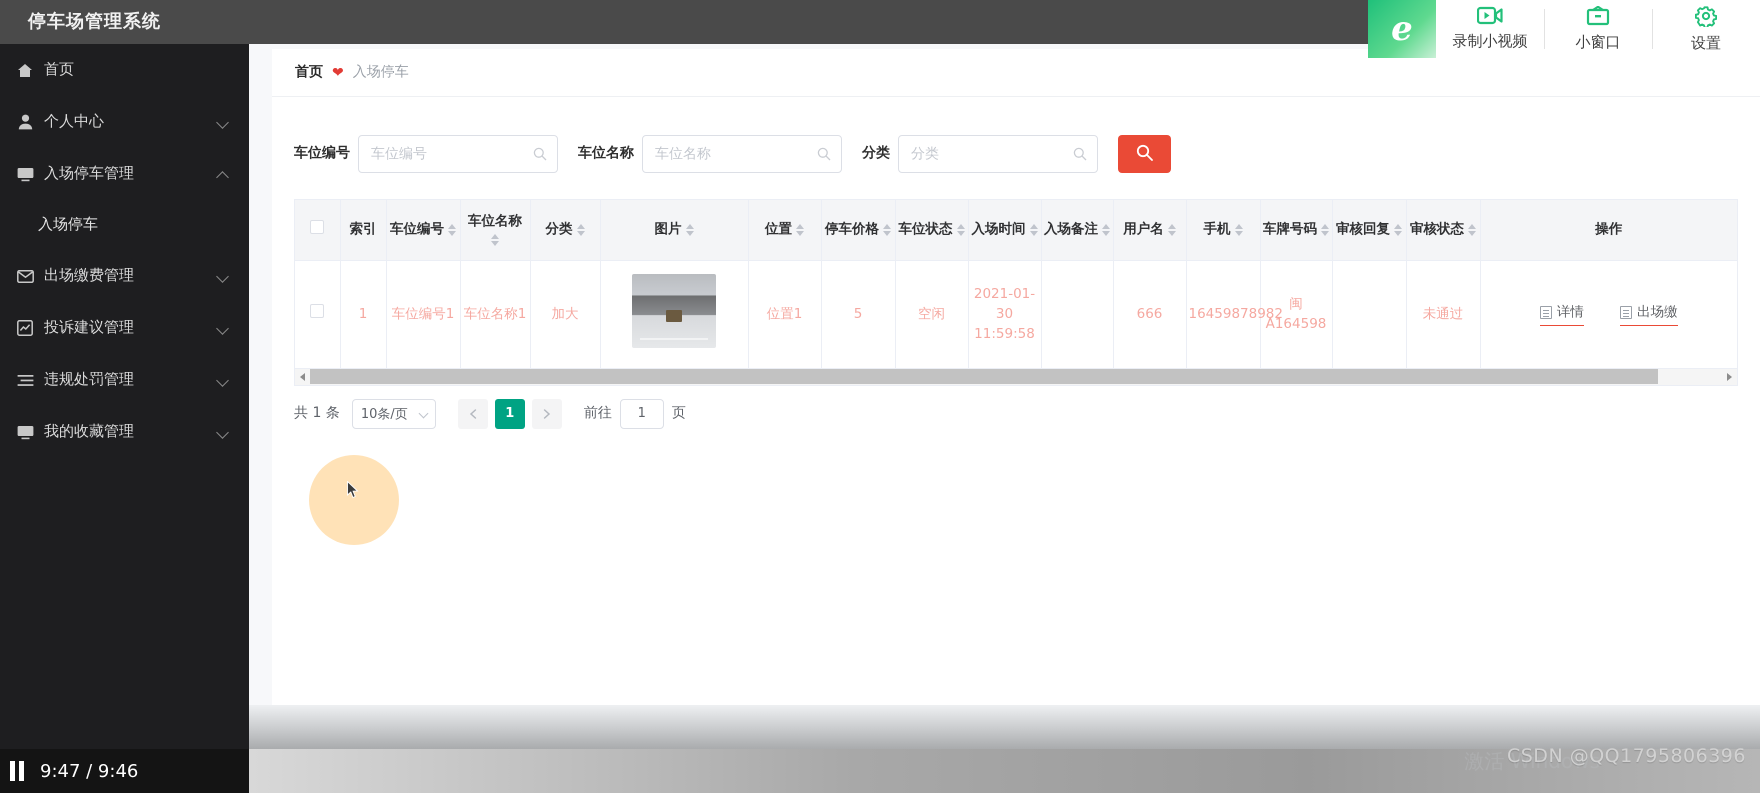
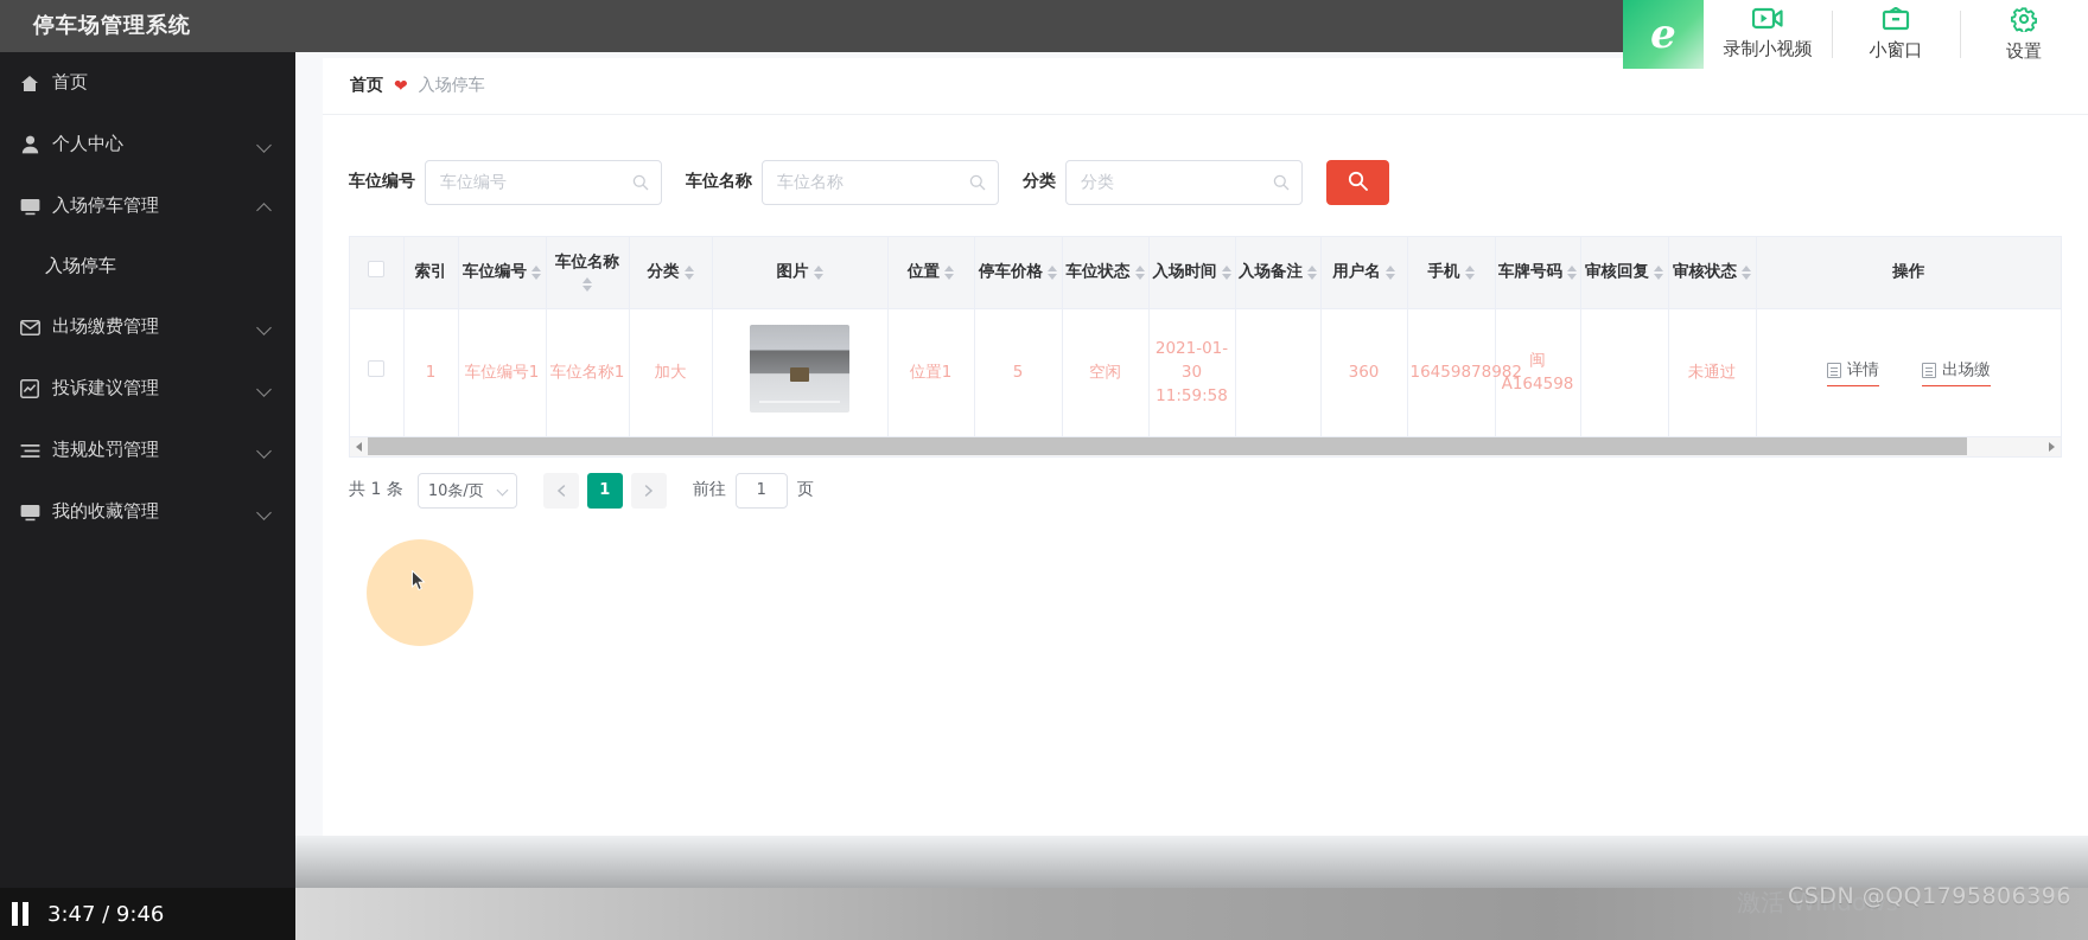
  停车场管理系统
  e
  录制小视频
  小窗口
  设置
  首页
  个人中心
  入场停车管理
  入场停车
  出场缴费管理
  投诉建议管理
  违规处罚管理
  我的收藏管理
  首页
  ❤
  入场停车
  车位编号
  车位编号
  车位名称
  车位名称
  分类
  分类
  	索引	车位编号	车位名称	分类	图片	位置	停车价格	车位状态	入场时间	入场备注	用户名	手机	车牌号码	审核回复	审核状态	操作
- 	1	车位编号1	车位名称1	加大		位置1	5	空闲	2021-01-30 11:59:58		666	164598789	闽A164598		未通过	详情 出场缴
+ 	1	车位编号1	车位名称1	加大		位置1	5	空闲	2021-01-30 11:59:58		360	164598789	闽A164598		未通过	详情 出场缴
  共 1 条
  10条/页
  1
  前往
  1
  页
  激活 Windows
  CSDN @QQ1795806396
- 9:47 / 9:46
+ 3:47 / 9:46
